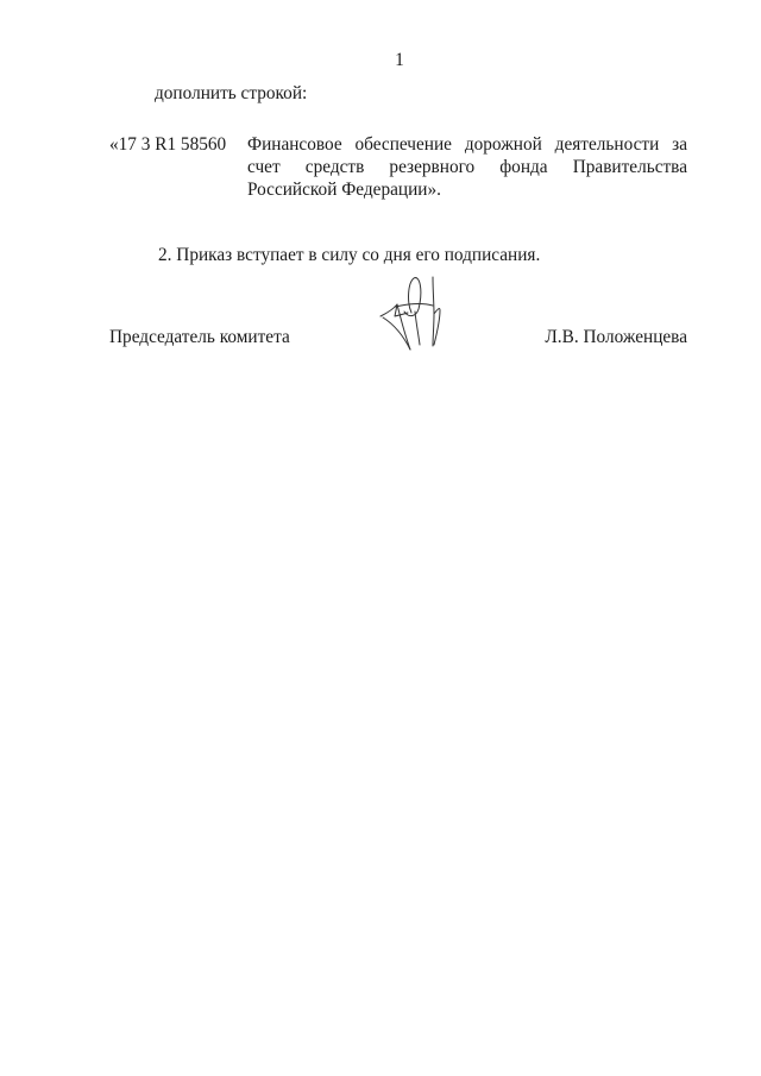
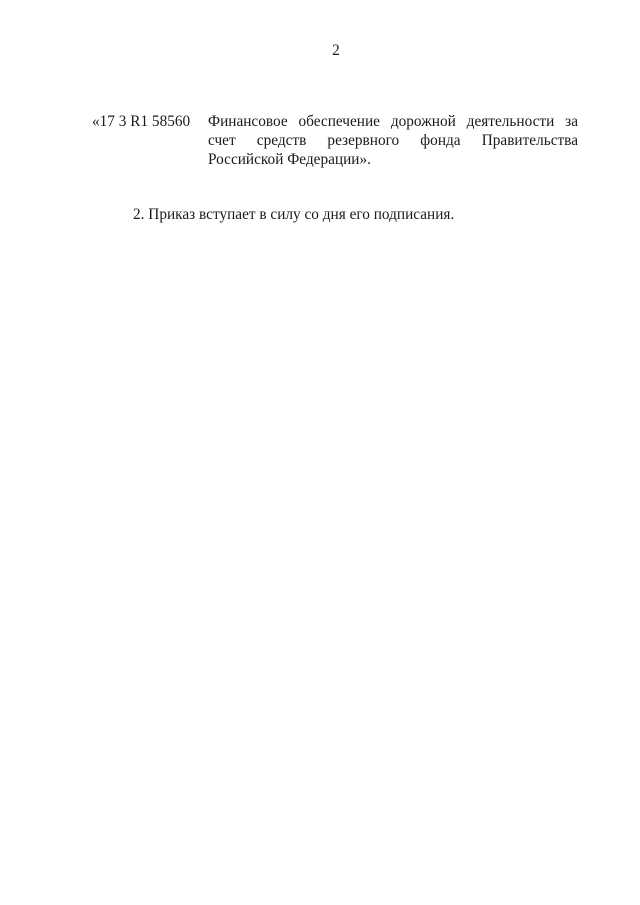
- 1
+ 2
- дополнить строкой:
  «17 3 R1 58560
  Финансовое обеспечение дорожной деятельности за
  счет средств резервного фонда Правительства
  Российской Федерации».
  2. Приказ вступает в силу со дня его подписания.
- Председатель комитета
- Л.В. Положенцева
